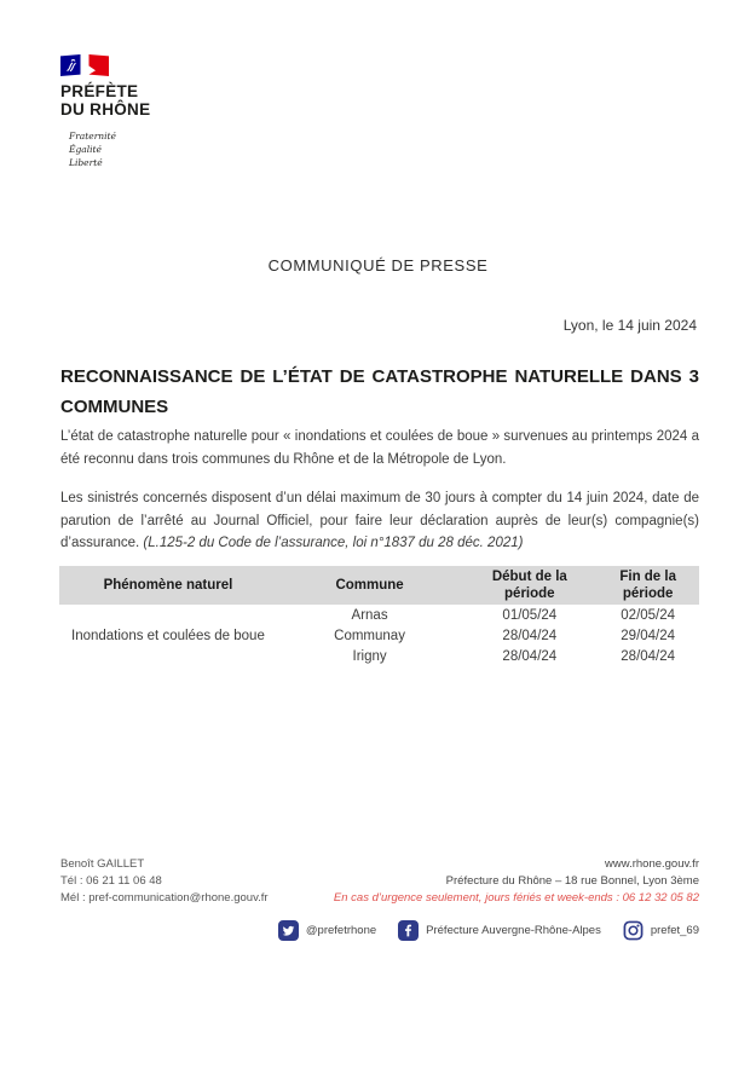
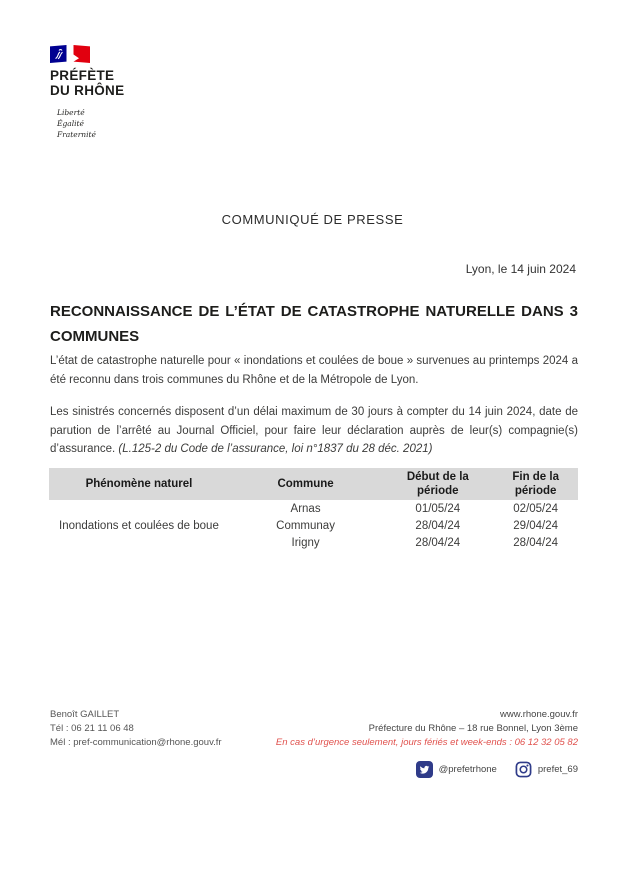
  PRÉFÈTE
  DU RHÔNE
- Fraternité
+ Liberté
  Égalité
- Liberté
+ Fraternité
  COMMUNIQUÉ DE PRESSE
  Lyon, le 14 juin 2024
  RECONNAISSANCE DE L’ÉTAT DE CATASTROPHE NATURELLE DANS 3 COMMUNES
  L’état de catastrophe naturelle pour « inondations et coulées de boue » survenues au printemps 2024 a été reconnu dans trois communes du Rhône et de la Métropole de Lyon.
  Les sinistrés concernés disposent d’un délai maximum de 30 jours à compter du 14 juin 2024, date de parution de l’arrêté au Journal Officiel, pour faire leur déclaration auprès de leur(s) compagnie(s) d’assurance. (L.125-2 du Code de l’assurance, loi n°1837 du 28 déc. 2021)
  Phénomène naturel	Commune	Début de la période	Fin de la période
  Inondations et coulées de boue	Arnas	01/05/24	02/05/24
  Communay	28/04/24	29/04/24
  Irigny	28/04/24	28/04/24
  Benoît GAILLET
  Tél : 06 21 11 06 48
  Mél : pref-communication@rhone.gouv.fr
  www.rhone.gouv.fr
  Préfecture du Rhône – 18 rue Bonnel, Lyon 3ème
  En cas d’urgence seulement, jours fériés et week-ends : 06 12 32 05 82
  @prefetrhone
- Préfecture Auvergne-Rhône-Alpes
  prefet_69
